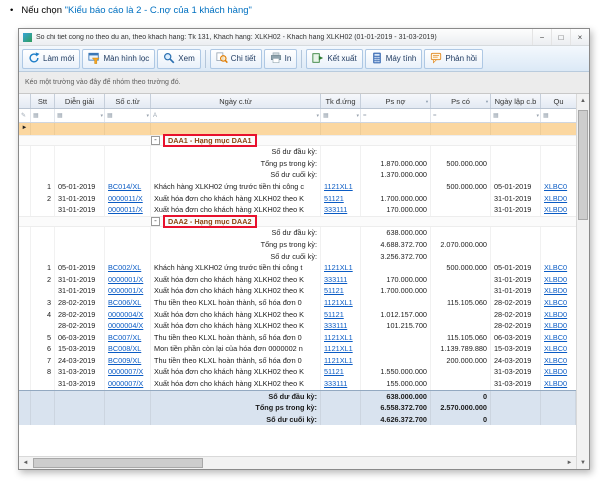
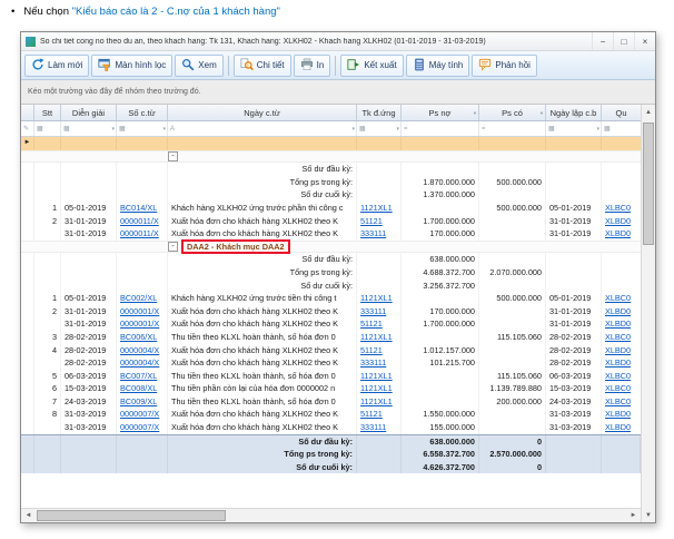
  • Nếu chọn "Kiểu báo cáo là 2 - C.nợ của 1 khách hàng"
  −
  □
  ×
  Làm mới
  Màn hình lọc
  Xem
  Chi tiết
  In
  Kết xuất
  Máy tính
  Phản hồi
  Stt
  Diễn giải
  Số c.từ
  Ngày c.từ
  Tk đ.ứng
  Ps nợ
  Ps có
  Ngày lập c.b
  Qu
  -
- DAA1 - Hạng mục DAA1
  Số dư đầu kỳ:
  Tổng ps trong kỳ:
  1.870.000.000
  500.000.000
  Số dư cuối kỳ:
  1.370.000.000
  1
  05-01-2019
  BC014/XL
- Khách hàng XLKH02 ứng trước tiền thi công c
+ Khách hàng XLKH02 ứng trước phần thi công c
  1121XL1
  500.000.000
  05-01-2019
  XLBC0
  2
  31-01-2019
  0000011/X
  Xuất hóa đơn cho khách hàng XLKH02 theo K
  51121
  1.700.000.000
  31-01-2019
  XLBD0
  31-01-2019
  0000011/X
  Xuất hóa đơn cho khách hàng XLKH02 theo K
  333111
  170.000.000
  31-01-2019
  XLBD0
  -
- DAA2 - Hạng mục DAA2
+ DAA2 - Khách mục DAA2
  Số dư đầu kỳ:
  638.000.000
  Tổng ps trong kỳ:
  4.688.372.700
  2.070.000.000
  Số dư cuối kỳ:
  3.256.372.700
  1
  05-01-2019
  BC002/XL
  Khách hàng XLKH02 ứng trước tiền thi công t
  1121XL1
  500.000.000
  05-01-2019
  XLBC0
  2
  31-01-2019
  0000001/X
  Xuất hóa đơn cho khách hàng XLKH02 theo K
  333111
  170.000.000
  31-01-2019
  XLBD0
  31-01-2019
  0000001/X
  Xuất hóa đơn cho khách hàng XLKH02 theo K
  51121
  1.700.000.000
  31-01-2019
  XLBD0
  3
  28-02-2019
  BC006/XL
  Thu tiền theo KLXL hoàn thành, số hóa đơn 0
  1121XL1
  115.105.060
  28-02-2019
  XLBC0
  4
  28-02-2019
  0000004/X
  Xuất hóa đơn cho khách hàng XLKH02 theo K
  51121
  1.012.157.000
  28-02-2019
  XLBD0
  28-02-2019
  0000004/X
  Xuất hóa đơn cho khách hàng XLKH02 theo K
  333111
  101.215.700
  28-02-2019
  XLBD0
  5
  06-03-2019
  BC007/XL
  Thu tiền theo KLXL hoàn thành, số hóa đơn 0
  1121XL1
  115.105.060
  06-03-2019
  XLBC0
  6
  15-03-2019
  BC008/XL
- Mon tiền phần còn lại của hóa đơn 0000002 n
+ Thu tiền phần còn lại của hóa đơn 0000002 n
  1121XL1
  1.139.789.880
  15-03-2019
  XLBC0
  7
  24-03-2019
  BC009/XL
  Thu tiền theo KLXL hoàn thành, số hóa đơn 0
  1121XL1
  200.000.000
  24-03-2019
  XLBC0
  8
  31-03-2019
  0000007/X
  Xuất hóa đơn cho khách hàng XLKH02 theo K
  51121
  1.550.000.000
  31-03-2019
  XLBD0
  31-03-2019
  0000007/X
  Xuất hóa đơn cho khách hàng XLKH02 theo K
  333111
  155.000.000
  31-03-2019
  XLBD0
  Số dư đầu kỳ:
  638.000.000
  0
  Tổng ps trong kỳ:
  6.558.372.700
  2.570.000.000
  Số dư cuối kỳ:
  4.626.372.700
  0
